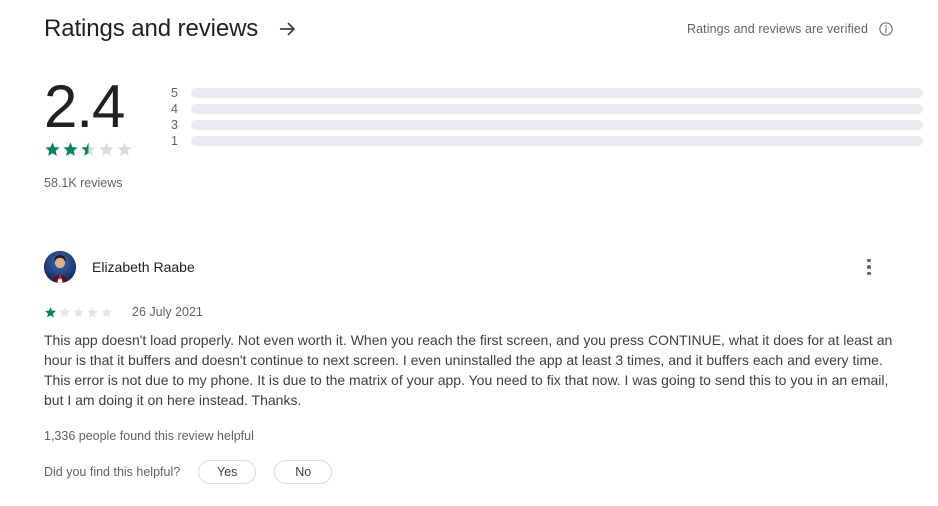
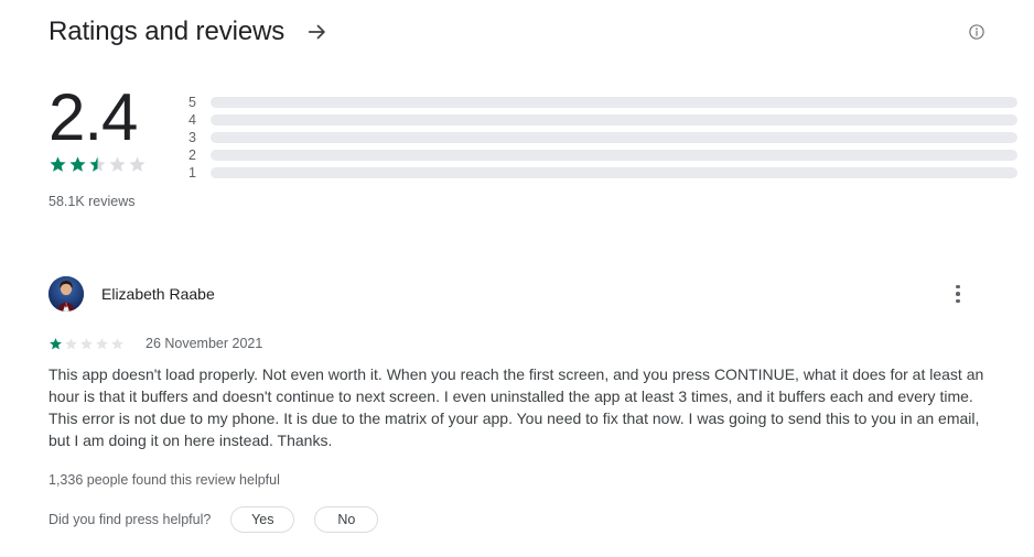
  Ratings and reviews
- Ratings and reviews are verified
  2.4
  58.1K reviews
  5
  4
  3
+ 2
  1
  Elizabeth Raabe
- 26 July 2021
+ 26 November 2021
  This app doesn't load properly. Not even worth it. When you reach the first screen, and you press CONTINUE, what it does for at least an hour is that it buffers and doesn't continue to next screen. I even uninstalled the app at least 3 times, and it buffers each and every time. This error is not due to my phone. It is due to the matrix of your app. You need to fix that now. I was going to send this to you in an email, but I am doing it on here instead. Thanks.
  1,336 people found this review helpful
- Did you find this helpful?
+ Did you find press helpful?
  Yes
  No
